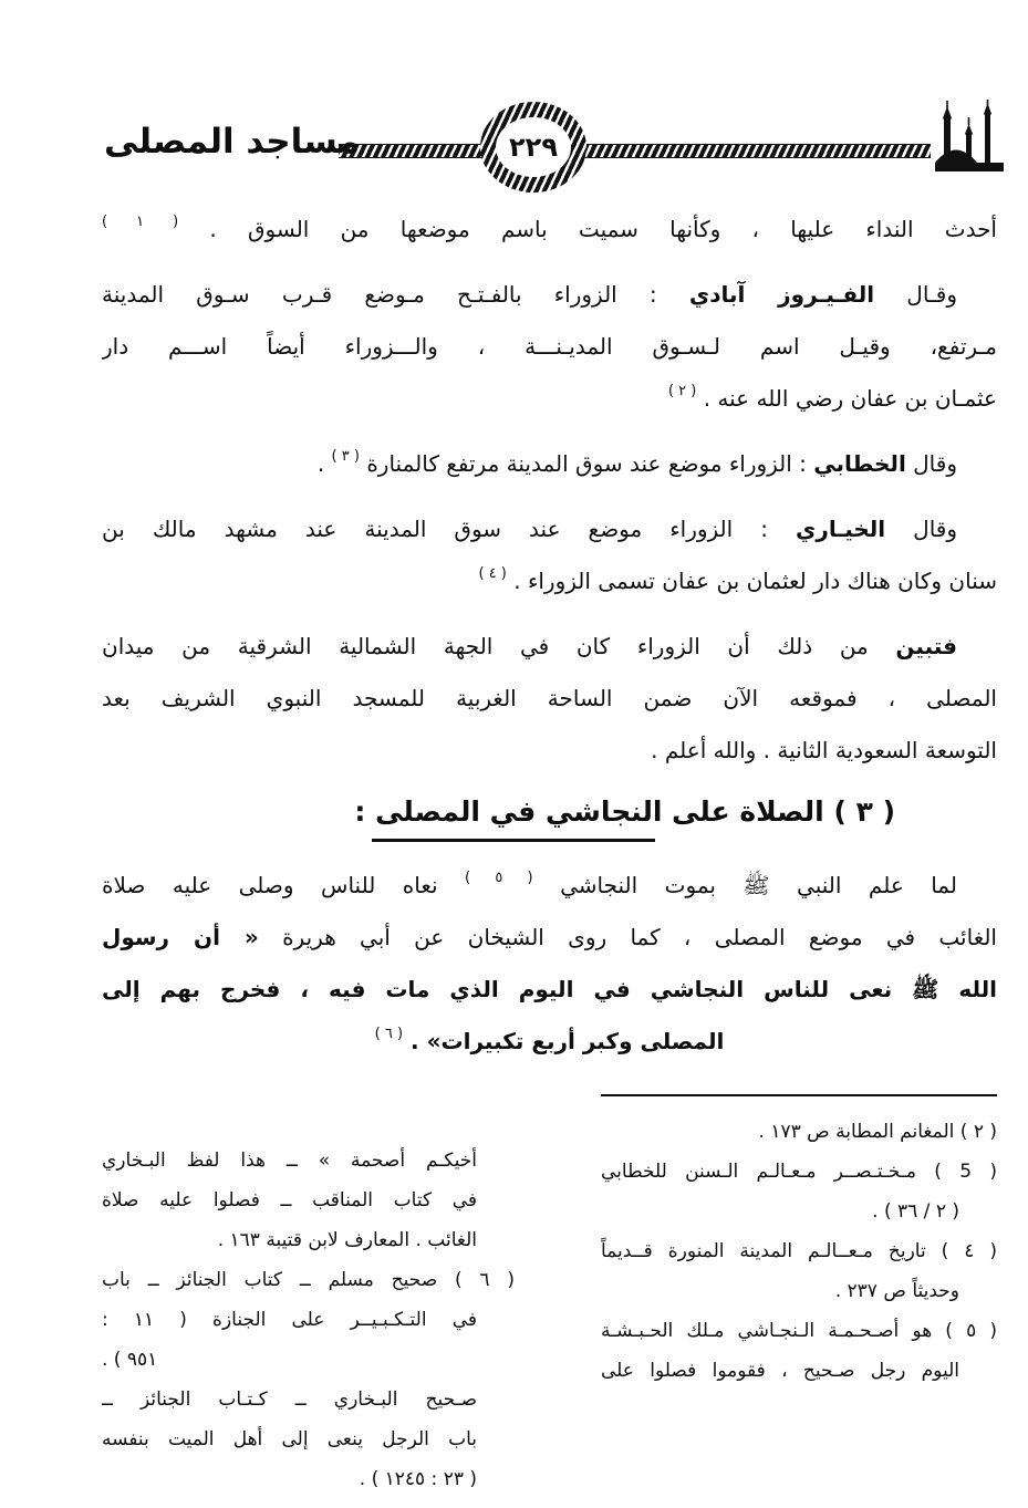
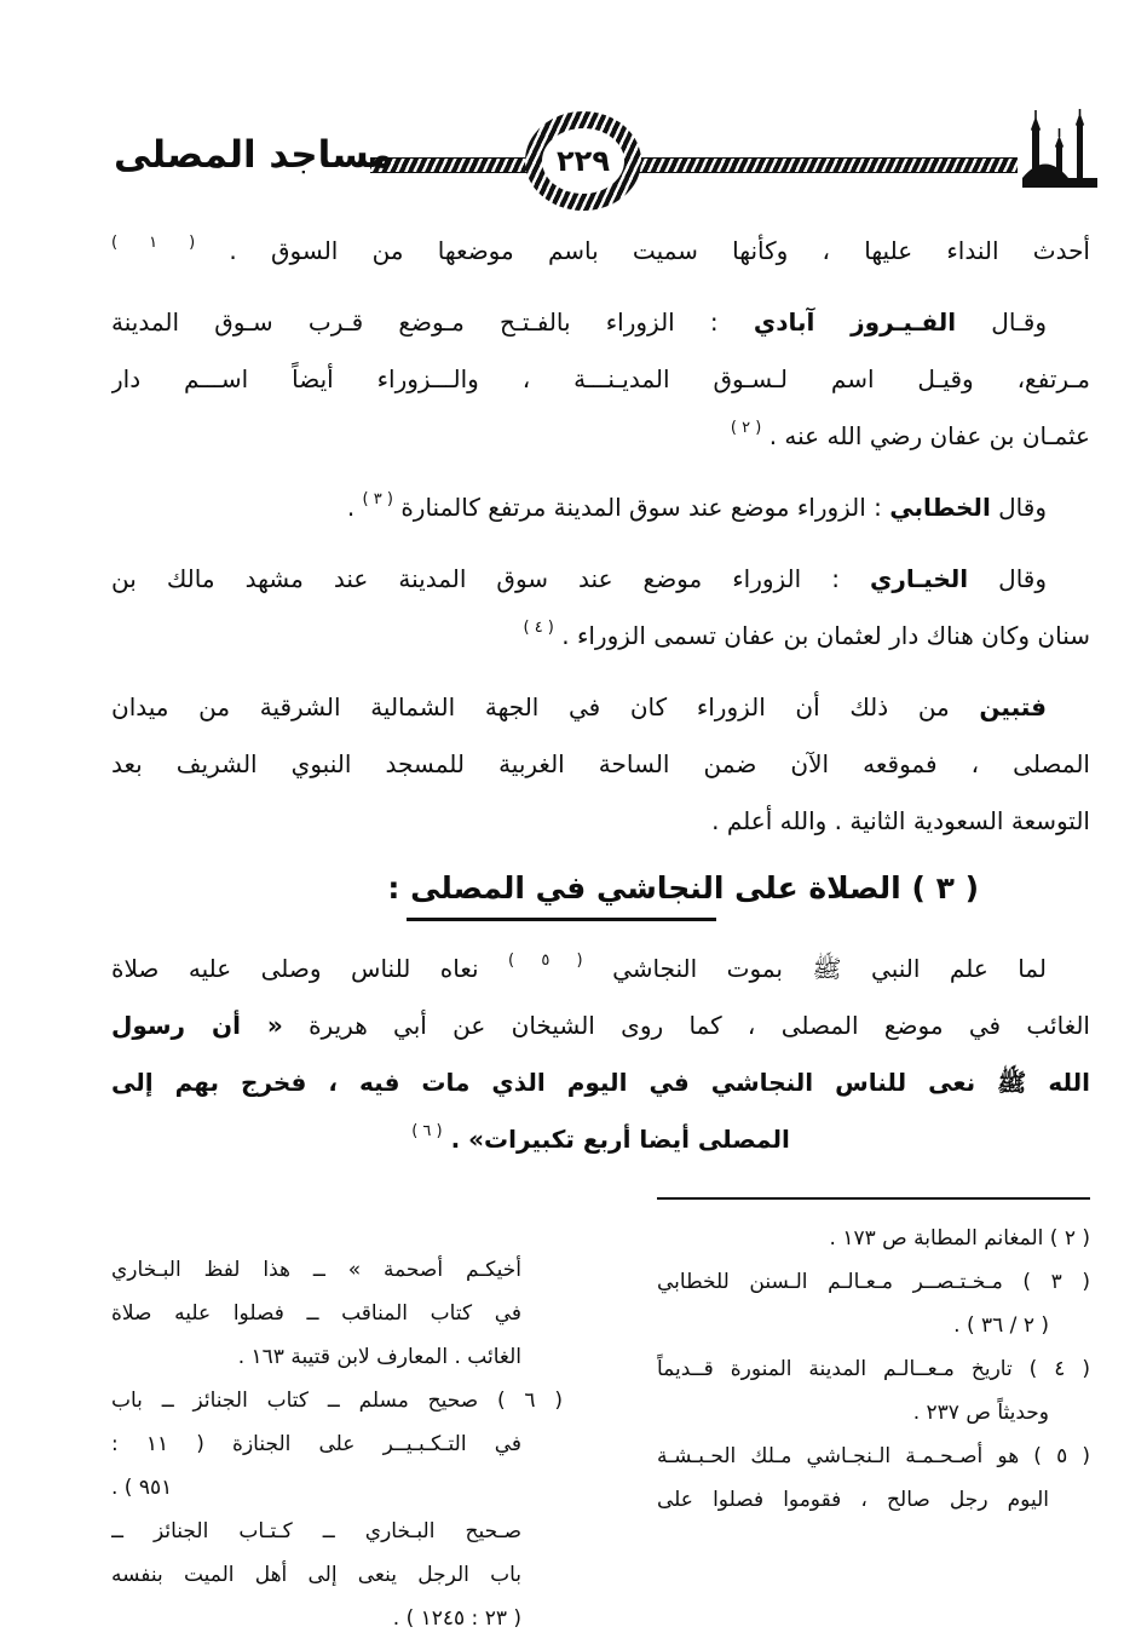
  ٢٢٩
  مساجد المصلى
  أحدث النداء عليها ، وكأنها سميت باسم موضعها من السوق . ( ١ )
  وقـال الفـيـروز آبادي : الزوراء بالفـتـح مـوضع قـرب سـوق المدينة
  مـرتفع، وقيـل اسم لـسـوق المديـنـــة ، والـــزوراء أيضاً اســـم دار
  عثمـان بن عفان رضي الله عنه . ( ٢ )
  وقال الخطابي : الزوراء موضع عند سوق المدينة مرتفع كالمنارة ( ٣ ) .
  وقال الخيـاري : الزوراء موضع عند سوق المدينة عند مشهد مالك بن
  سنان وكان هناك دار لعثمان بن عفان تسمى الزوراء . ( ٤ )
  فتبين من ذلك أن الزوراء كان في الجهة الشمالية الشرقية من ميدان
  المصلى ، فموقعه الآن ضمن الساحة الغربية للمسجد النبوي الشريف بعد
  التوسعة السعودية الثانية . والله أعلم .
  ( ٣ ) الصلاة على النجاشي في المصلى :
  لما علم النبي ﷺ بموت النجاشي ( ٥ ) نعاه للناس وصلى عليه صلاة
  الغائب في موضع المصلى ، كما روى الشيخان عن أبي هريرة « أن رسول
  الله ﷺ نعى للناس النجاشي في اليوم الذي مات فيه ، فخرج بهم إلى
- المصلى وكبر أربع تكبيرات» . ( ٦ )
+ المصلى أيضا أربع تكبيرات» . ( ٦ )
  ( ٢ ) المغانم المطابة ص ١٧٣ .
- ( 5 ) مـخـتـصــر مـعـالـم الـسنن للخطابي
+ ( ٣ ) مـخـتـصــر مـعـالـم الـسنن للخطابي
  ( ٢ / ٣٦ ) .
  ( ٤ ) تاريخ مـعــالـم المدينة المنورة قــديماً
  وحديثاً ص ٢٣٧ .
  ( ٥ ) هو أصـحـمـة الـنجـاشي مـلك الحـبـشـة
- اليوم رجل صـحيح ، فقوموا فصلوا على
+ اليوم رجل صالح ، فقوموا فصلوا على
  أخيكـم أصحمة » ــ هذا لفظ البـخاري
  في كتاب المناقب ــ فصلوا عليه صلاة
  الغائب . المعارف لابن قتيبة ١٦٣ .
  ( ٦ ) صحيح مسلم ــ كتاب الجنائز ــ باب
  في التـكـبـيــر على الجنازة ( ١١ :
  ٩٥١ ) .
  صـحيح البـخاري ــ كـتـاب الجنائز ــ
  باب الرجل ينعى إلى أهل الميت بنفسه
  ( ٢٣ : ١٢٤٥ ) .
